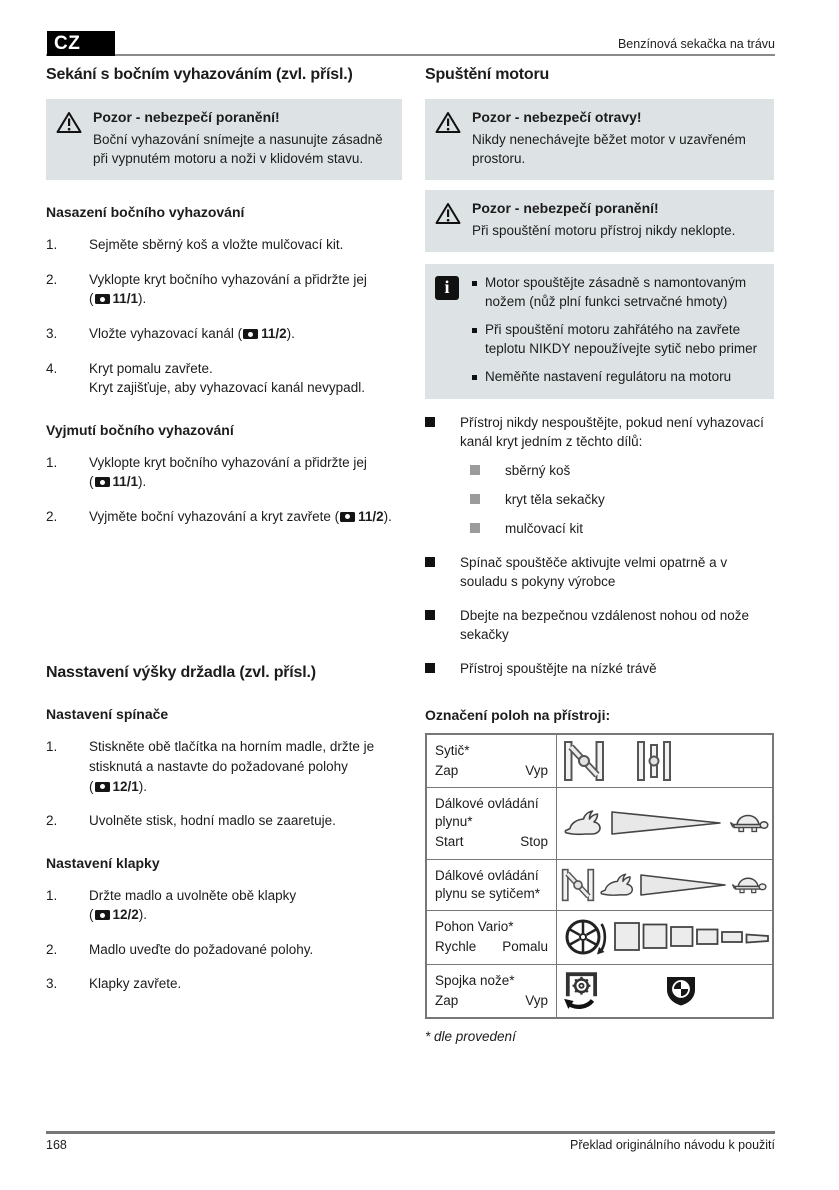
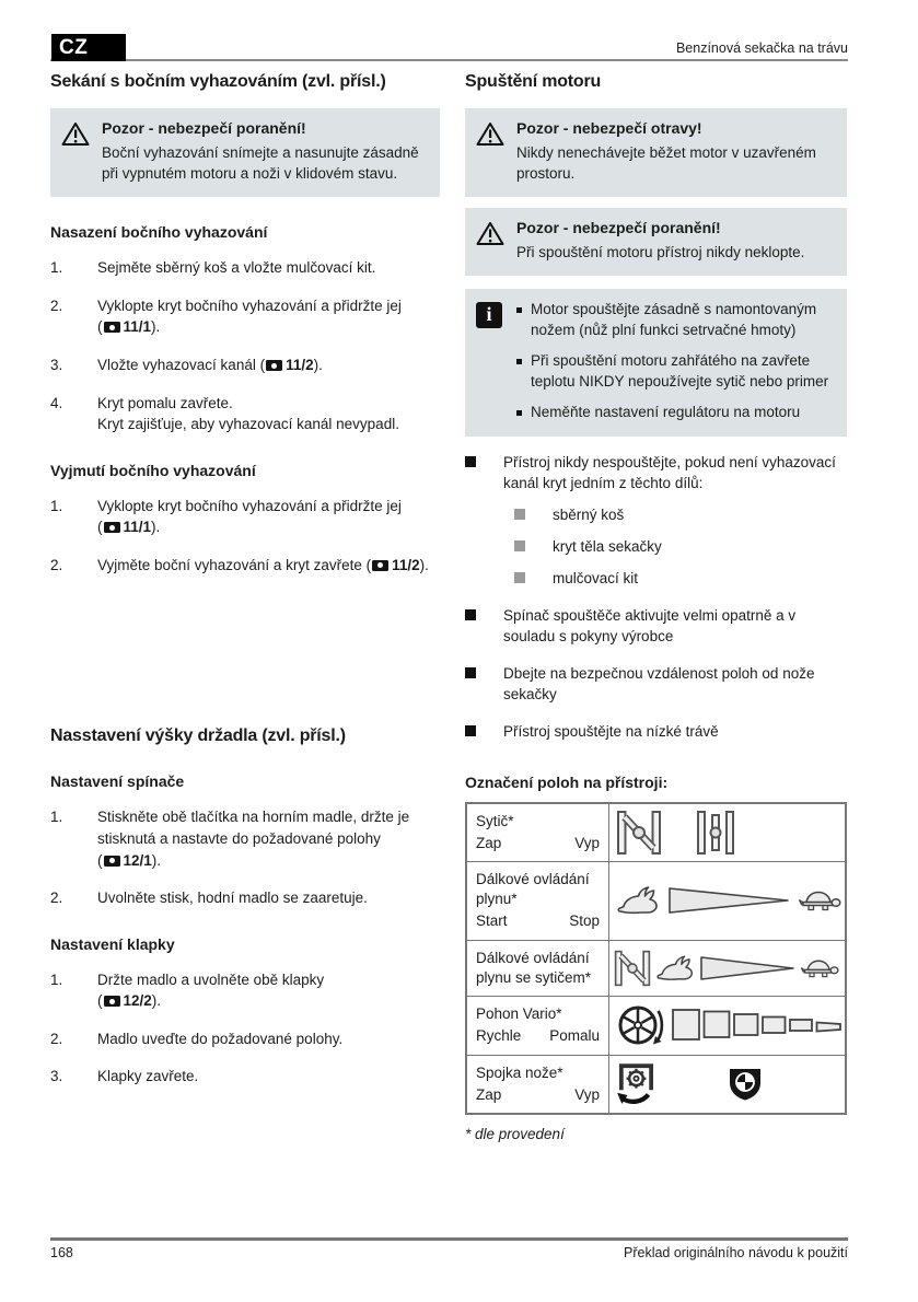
  CZ
  Benzínová sekačka na trávu
  Sekání s bočním vyhazováním (zvl. přísl.)
  Pozor - nebezpečí poranění!
  Boční vyhazování snímejte a nasunujte zásadně při vypnutém motoru a noži v klidovém stavu.
  Nasazení bočního vyhazování
  1.
  Sejměte sběrný koš a vložte mulčovací kit.
  2.
  Vyklopte kryt bočního vyhazování a přidržte jej
  ( 11/1).
  3.
  Vložte vyhazovací kanál ( 11/2).
  4.
  Kryt pomalu zavřete.
  Kryt zajišťuje, aby vyhazovací kanál nevypadl.
  Vyjmutí bočního vyhazování
  1.
  Vyklopte kryt bočního vyhazování a přidržte jej
  ( 11/1).
  2.
  Vyjměte boční vyhazování a kryt zavřete ( 11/2).
  Nasstavení výšky držadla (zvl. přísl.)
  Nastavení spínače
  1.
  Stiskněte obě tlačítka na horním madle, držte je stisknutá a nastavte do požadované polohy
  ( 12/1).
  2.
  Uvolněte stisk, hodní madlo se zaaretuje.
  Nastavení klapky
  1.
  Držte madlo a uvolněte obě klapky
  ( 12/2).
  2.
  Madlo uveďte do požadované polohy.
  3.
  Klapky zavřete.
  Spuštění motoru
  Pozor - nebezpečí otravy!
  Nikdy nenechávejte běžet motor v uzavřeném prostoru.
  Pozor - nebezpečí poranění!
  Při spouštění motoru přístroj nikdy neklopte.
  i
  Motor spouštějte zásadně s namontovaným nožem (nůž plní funkci setrvačné hmoty)
  Při spouštění motoru zahřátého na zavřete teplotu NIKDY nepoužívejte sytič nebo primer
  Neměňte nastavení regulátoru na motoru
  Přístroj nikdy nespouštějte, pokud není vyhazovací kanál kryt jedním z těchto dílů:
  sběrný koš
  kryt těla sekačky
  mulčovací kit
  Spínač spouštěče aktivujte velmi opatrně a v souladu s pokyny výrobce
- Dbejte na bezpečnou vzdálenost nohou od nože sekačky
+ Dbejte na bezpečnou vzdálenost poloh od nože sekačky
  Přístroj spouštějte na nízké trávě
  Označení poloh na přístroji:
  Sytič*
  Zap
  Vyp
  Dálkové ovládání plynu*
  Start
  Stop
  Dálkové ovládání plynu se sytičem*
  Pohon Vario*
  Rychle
  Pomalu
  Spojka nože*
  Zap
  Vyp
  * dle provedení
  168
  Překlad originálního návodu k použití
